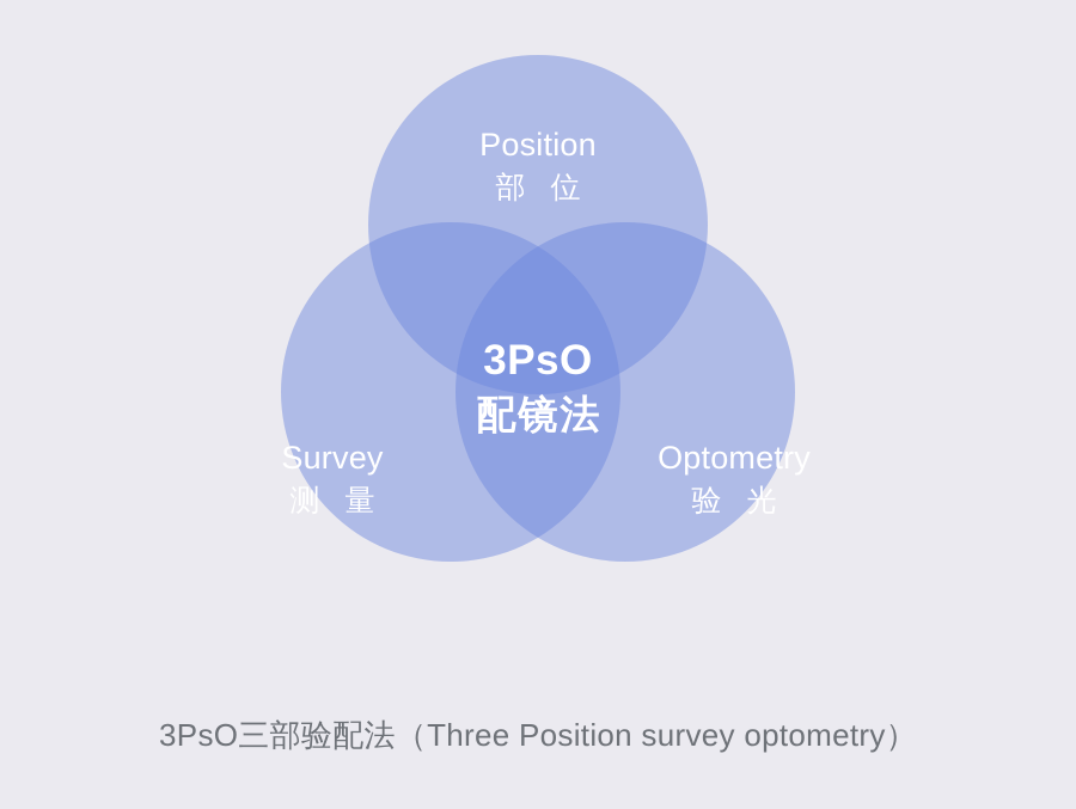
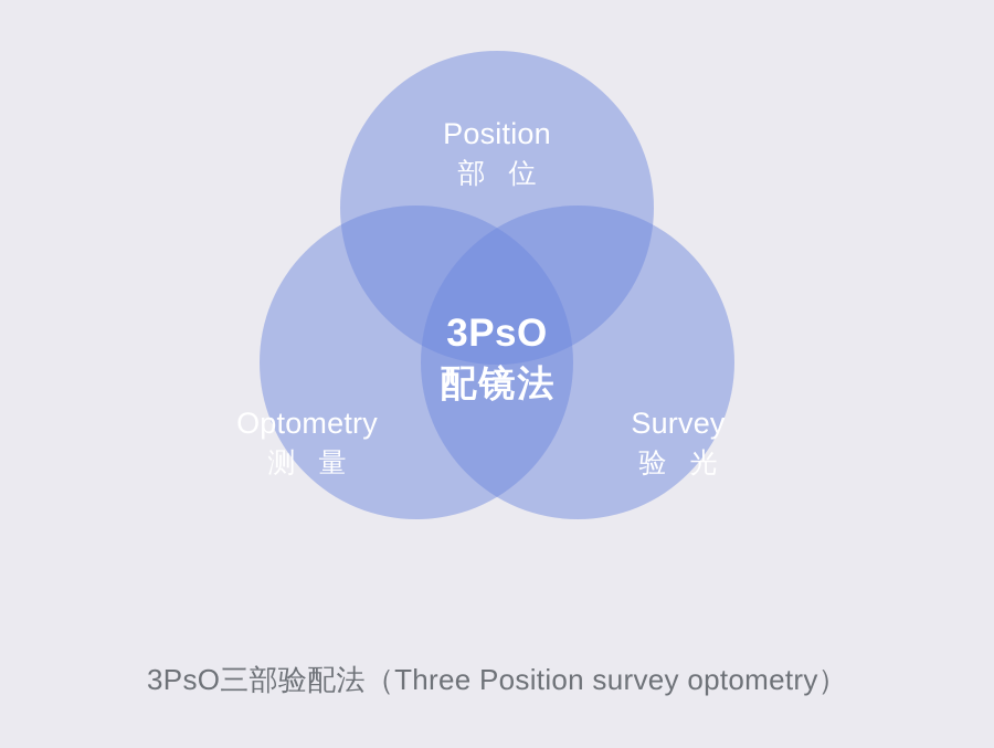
  Position
  部 位
- Survey
+ Optometry
  测 量
- Optometry
+ Survey
  验 光
  3PsO
  配镜法
  3PsO三部验配法（Three Position survey optometry）
